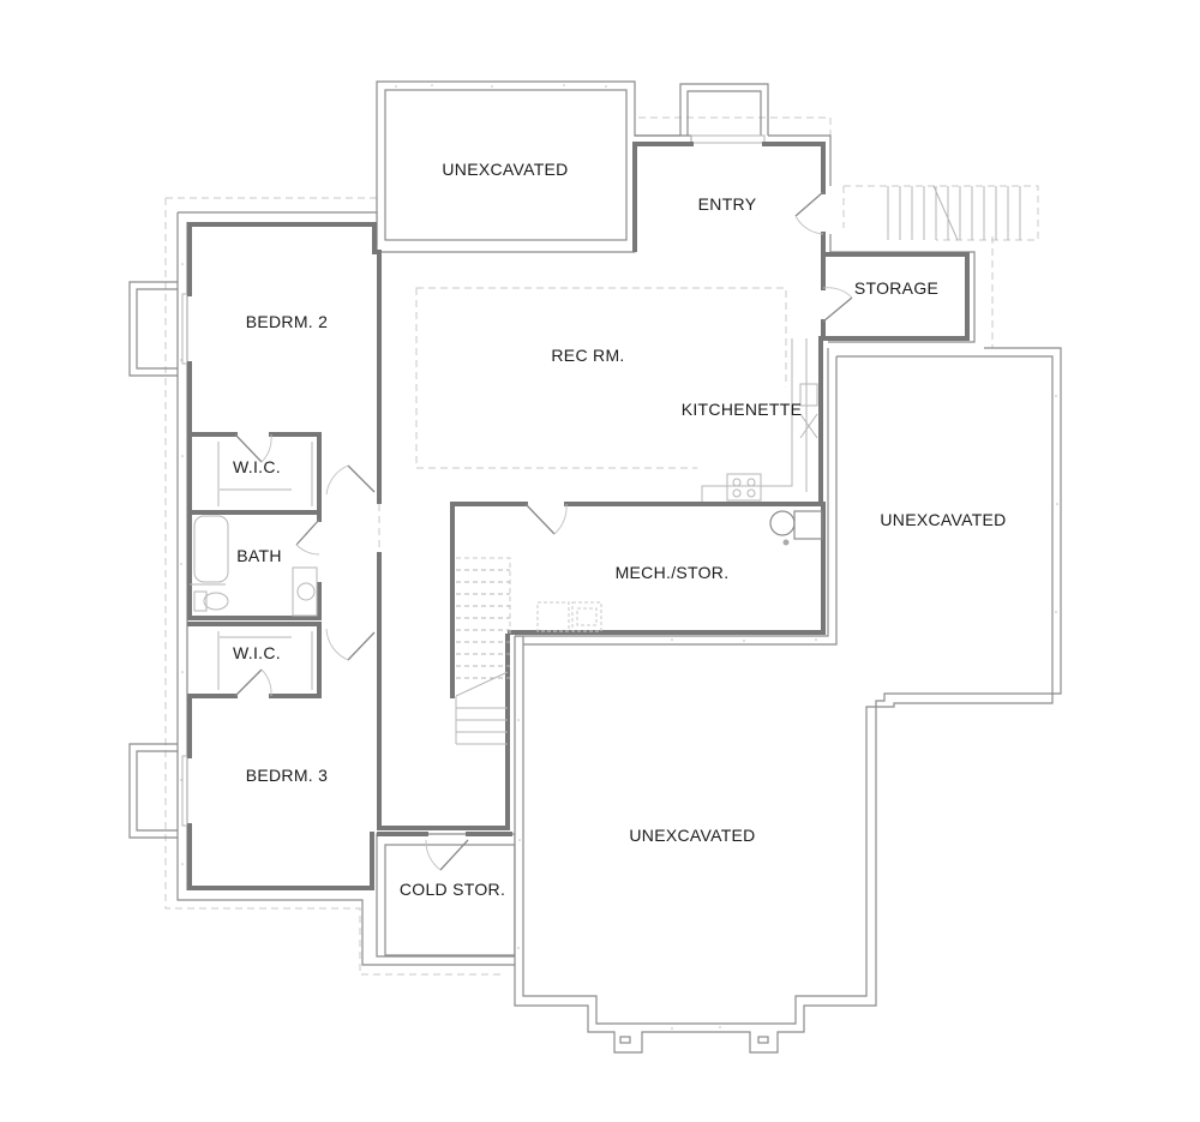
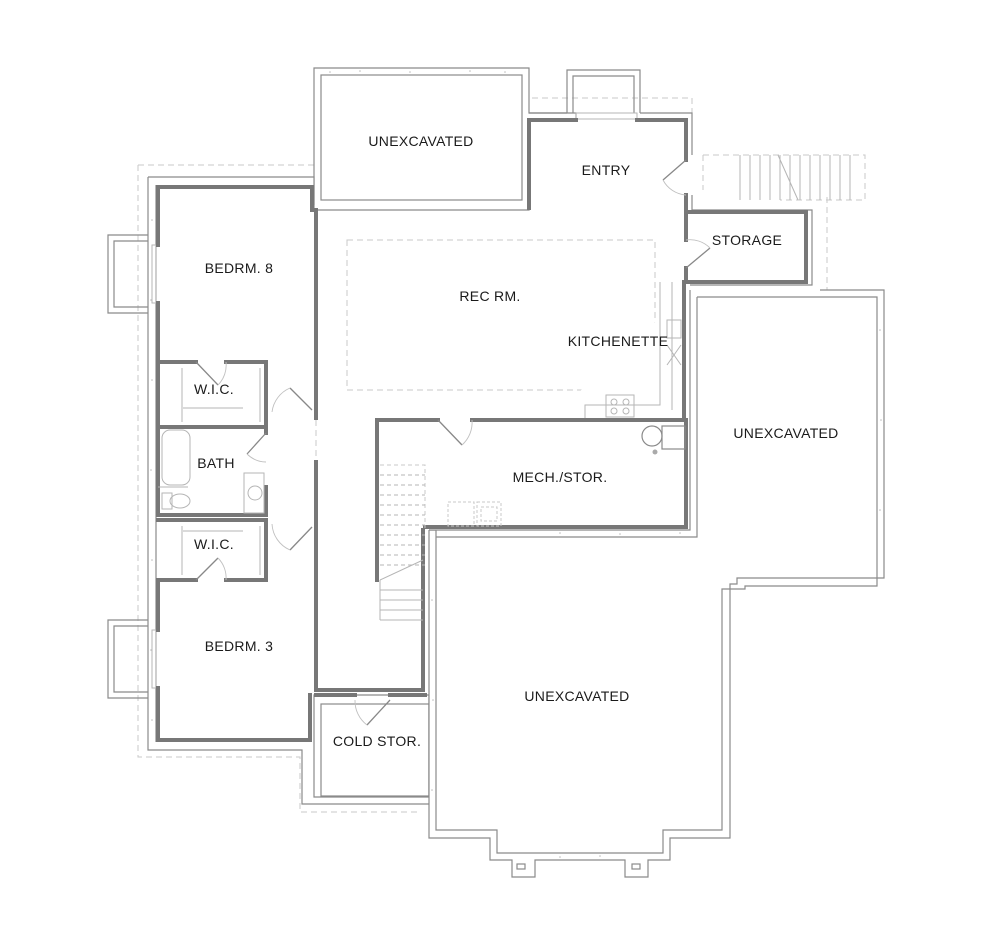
  UNEXCAVATED
  ENTRY
  STORAGE
- BEDRM. 2
+ BEDRM. 8
  REC RM.
  KITCHENETTE
  W.I.C.
  MECH./STOR.
  UNEXCAVATED
  BATH
  W.I.C.
  BEDRM. 3
  UNEXCAVATED
  COLD STOR.
